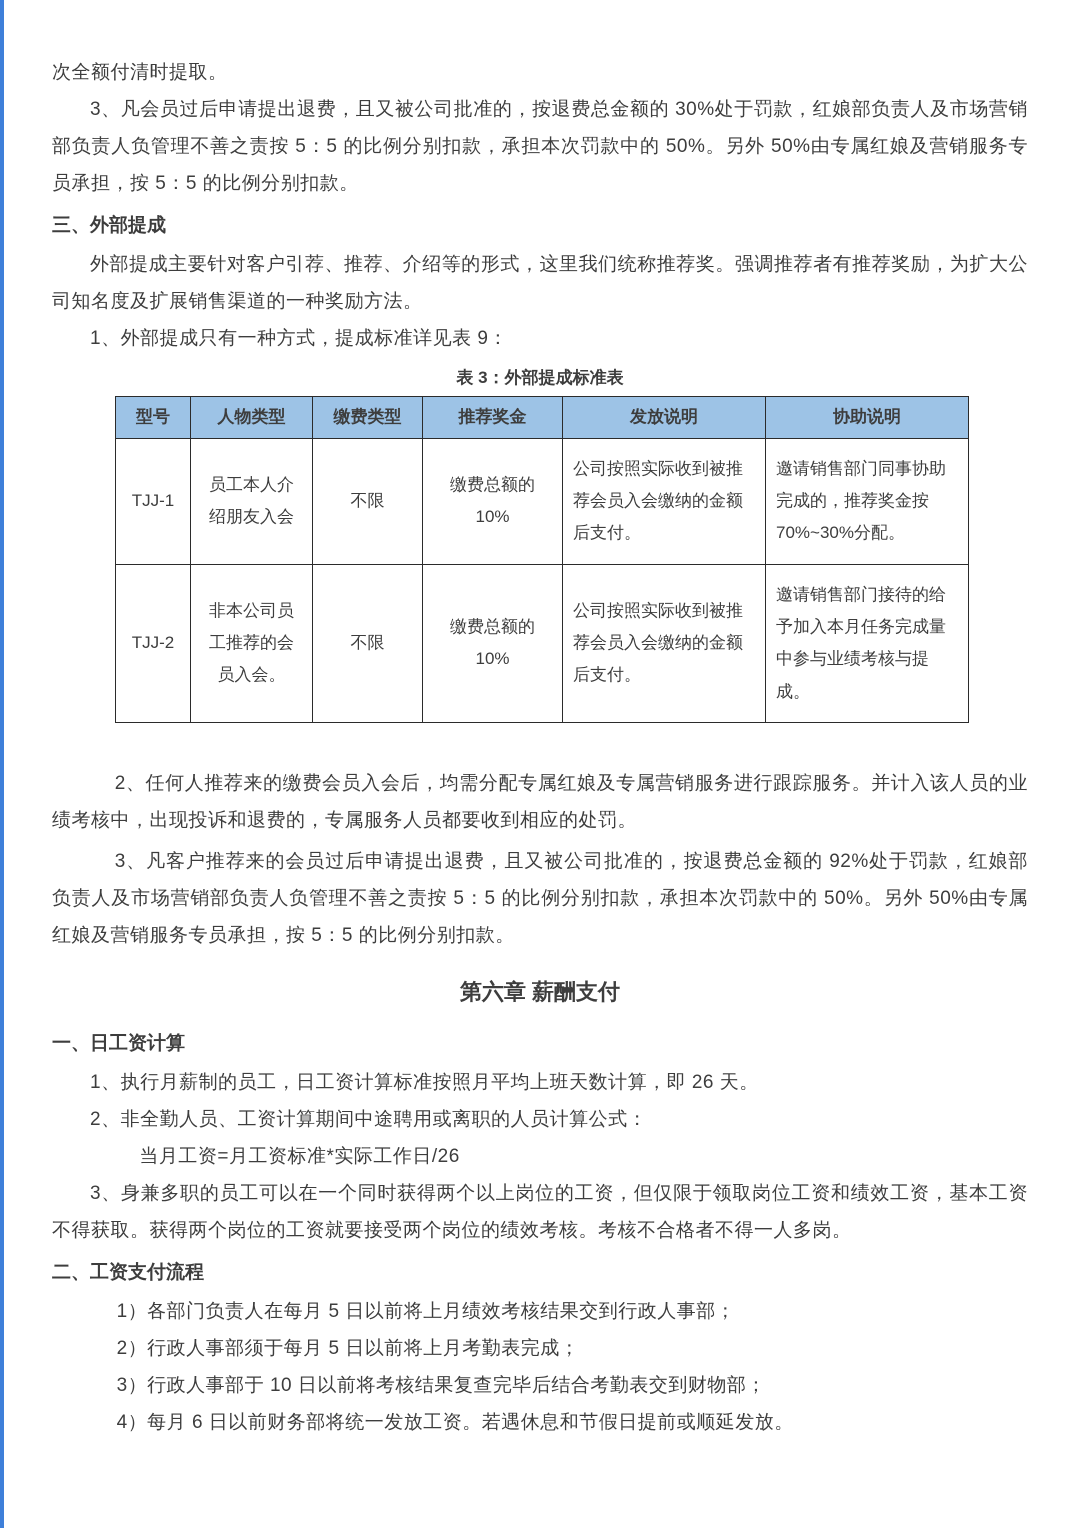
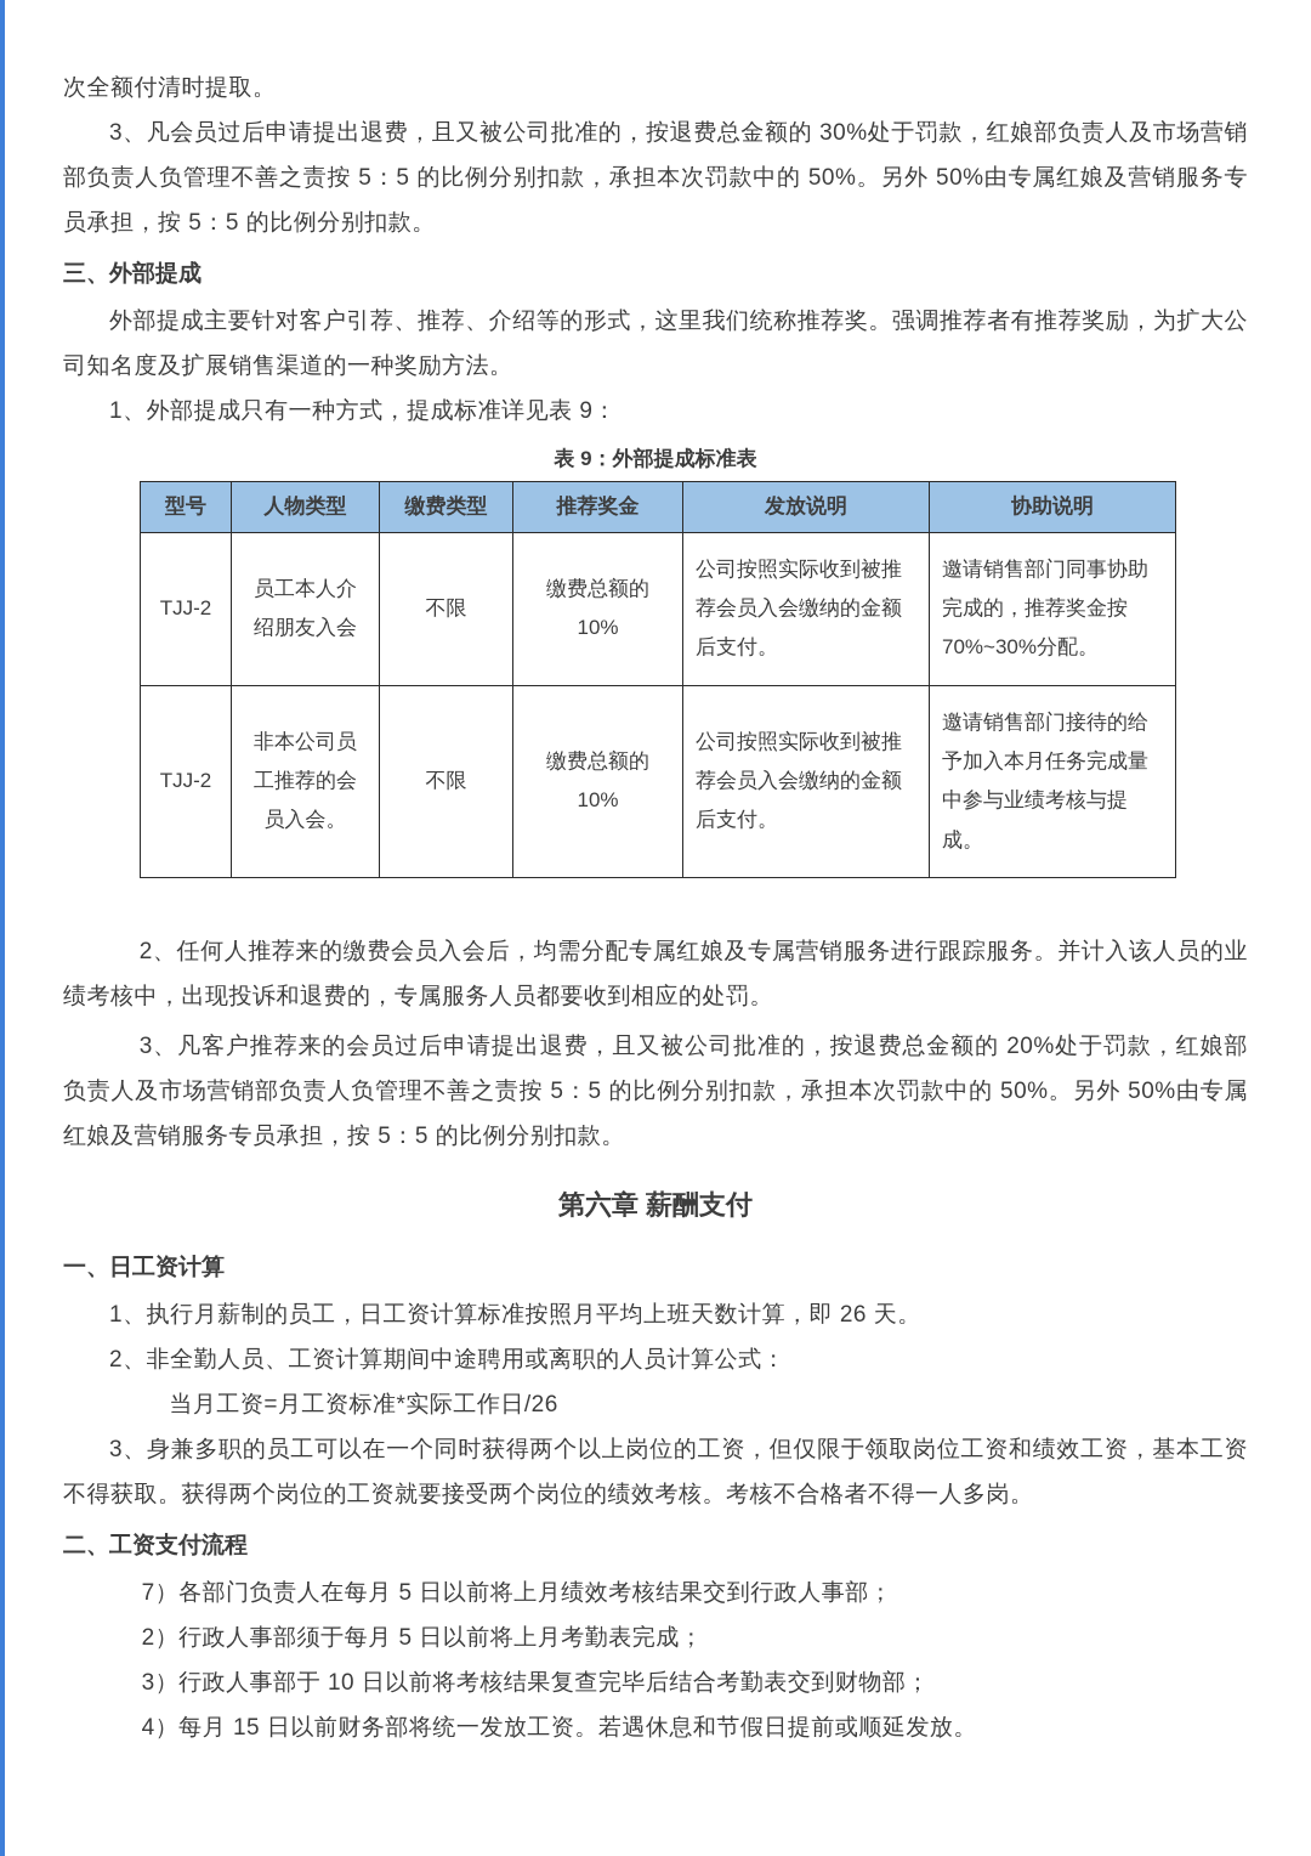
  次全额付清时提取。
  3、凡会员过后申请提出退费，且又被公司批准的，按退费总金额的 30%处于罚款，红娘部负责人及市场营销部负责人负管理不善之责按 5：5 的比例分别扣款，承担本次罚款中的 50%。另外 50%由专属红娘及营销服务专员承担，按 5：5 的比例分别扣款。
  三、外部提成
  外部提成主要针对客户引荐、推荐、介绍等的形式，这里我们统称推荐奖。强调推荐者有推荐奖励，为扩大公司知名度及扩展销售渠道的一种奖励方法。
  1、外部提成只有一种方式，提成标准详见表 9：
- 表 3：外部提成标准表
+ 表 9：外部提成标准表
  型号	人物类型	缴费类型	推荐奖金	发放说明	协助说明
- TJJ-1	员工本人介绍朋友入会	不限	缴费总额的10%	公司按照实际收到被推荐会员入会缴纳的金额后支付。	邀请销售部门同事协助完成的，推荐奖金按70%~30%分配。
+ TJJ-2	员工本人介绍朋友入会	不限	缴费总额的10%	公司按照实际收到被推荐会员入会缴纳的金额后支付。	邀请销售部门同事协助完成的，推荐奖金按70%~30%分配。
  TJJ-2	非本公司员工推荐的会员入会。	不限	缴费总额的10%	公司按照实际收到被推荐会员入会缴纳的金额后支付。	邀请销售部门接待的给予加入本月任务完成量中参与业绩考核与提成。
  2、任何人推荐来的缴费会员入会后，均需分配专属红娘及专属营销服务进行跟踪服务。并计入该人员的业绩考核中，出现投诉和退费的，专属服务人员都要收到相应的处罚。
- 3、凡客户推荐来的会员过后申请提出退费，且又被公司批准的，按退费总金额的 92%处于罚款，红娘部负责人及市场营销部负责人负管理不善之责按 5：5 的比例分别扣款，承担本次罚款中的 50%。另外 50%由专属红娘及营销服务专员承担，按 5：5 的比例分别扣款。
+ 3、凡客户推荐来的会员过后申请提出退费，且又被公司批准的，按退费总金额的 20%处于罚款，红娘部负责人及市场营销部负责人负管理不善之责按 5：5 的比例分别扣款，承担本次罚款中的 50%。另外 50%由专属红娘及营销服务专员承担，按 5：5 的比例分别扣款。
  第六章 薪酬支付
  一、日工资计算
  1、执行月薪制的员工，日工资计算标准按照月平均上班天数计算，即 26 天。
  2、非全勤人员、工资计算期间中途聘用或离职的人员计算公式：
  当月工资=月工资标准*实际工作日/26
  3、身兼多职的员工可以在一个同时获得两个以上岗位的工资，但仅限于领取岗位工资和绩效工资，基本工资不得获取。获得两个岗位的工资就要接受两个岗位的绩效考核。考核不合格者不得一人多岗。
  二、工资支付流程
- 1）各部门负责人在每月 5 日以前将上月绩效考核结果交到行政人事部；
+ 7）各部门负责人在每月 5 日以前将上月绩效考核结果交到行政人事部；
  2）行政人事部须于每月 5 日以前将上月考勤表完成；
  3）行政人事部于 10 日以前将考核结果复查完毕后结合考勤表交到财物部；
- 4）每月 6 日以前财务部将统一发放工资。若遇休息和节假日提前或顺延发放。
+ 4）每月 15 日以前财务部将统一发放工资。若遇休息和节假日提前或顺延发放。
